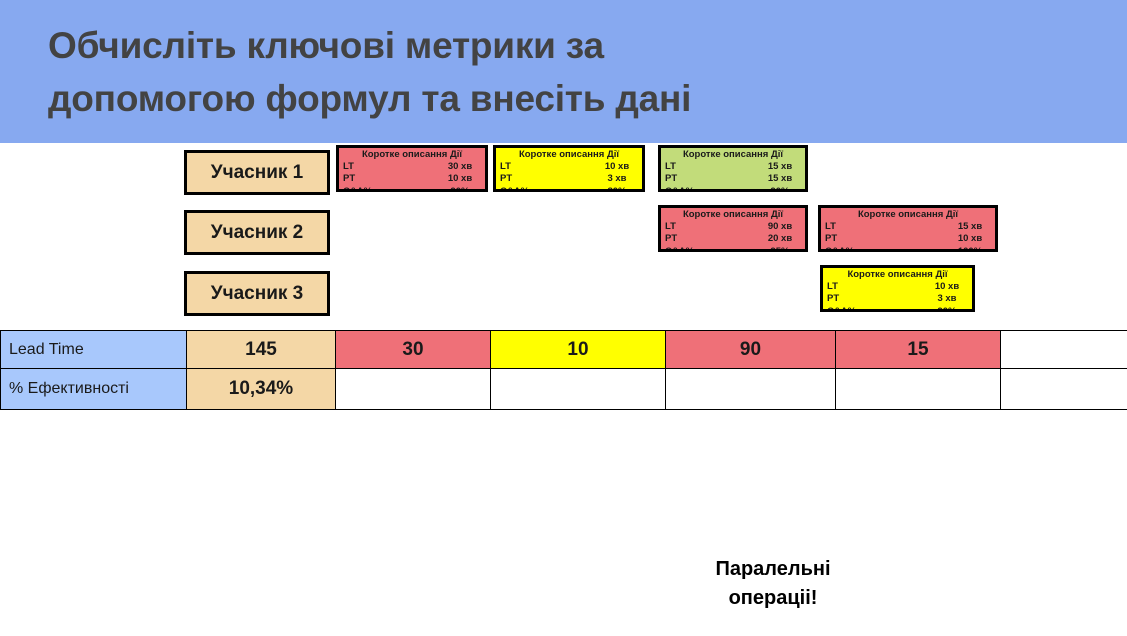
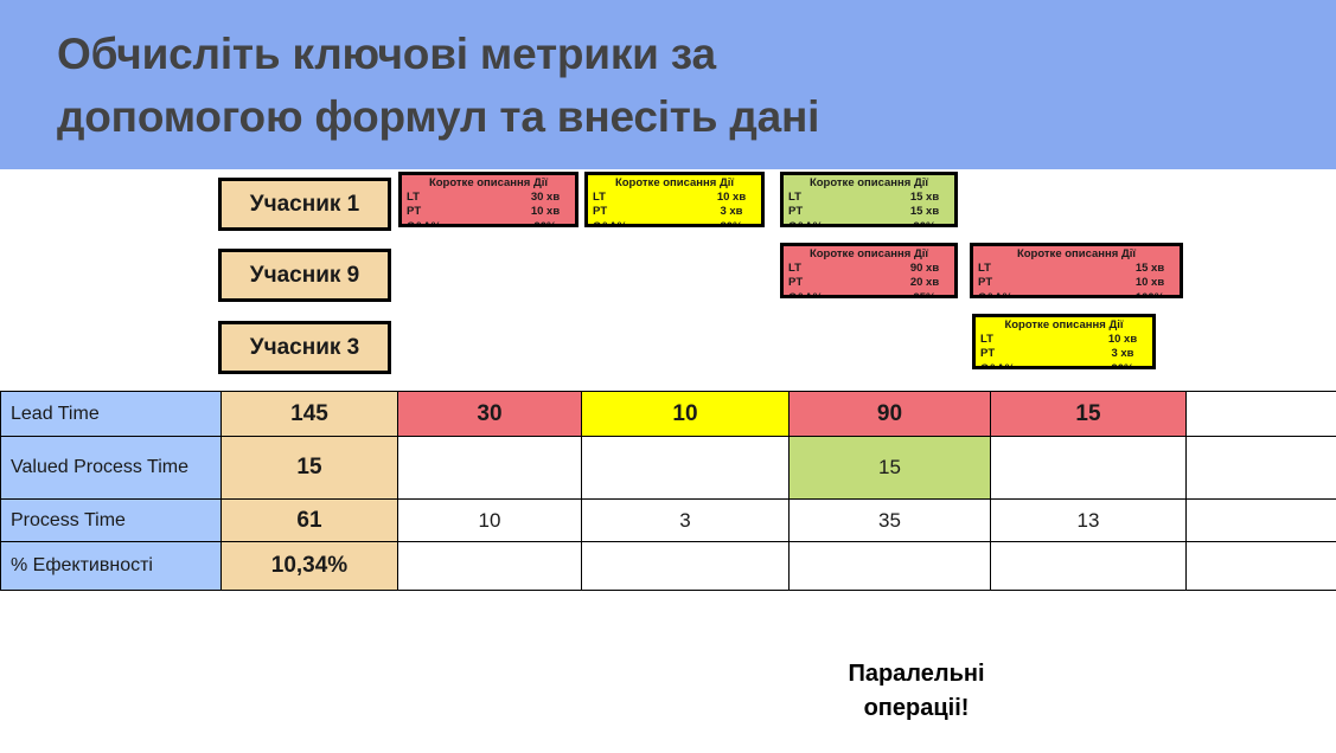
  Обчисліть ключові метрики за
  допомогою формул та внесіть дані
  Учасник 1
- Учасник 2
+ Учасник 9
  Учасник 3
  Коротке описання Дії
  LT
  30 хв
  PT
  10 хв
  Коротке описання Дії
  LT
  10 хв
  PT
  3 хв
  Коротке описання Дії
  LT
  15 хв
  PT
  15 хв
  Коротке описання Дії
  LT
  90 хв
  PT
  20 хв
  Коротке описання Дії
  LT
  15 хв
  PT
  10 хв
  Коротке описання Дії
  LT
  10 хв
  PT
  3 хв
  Lead Time	145	30	10	90	15
+ Valued Process Time	15			15
+ Process Time	61	10	3	35	13
  % Ефективності	10,34%
  Паралельні
  операціі!
